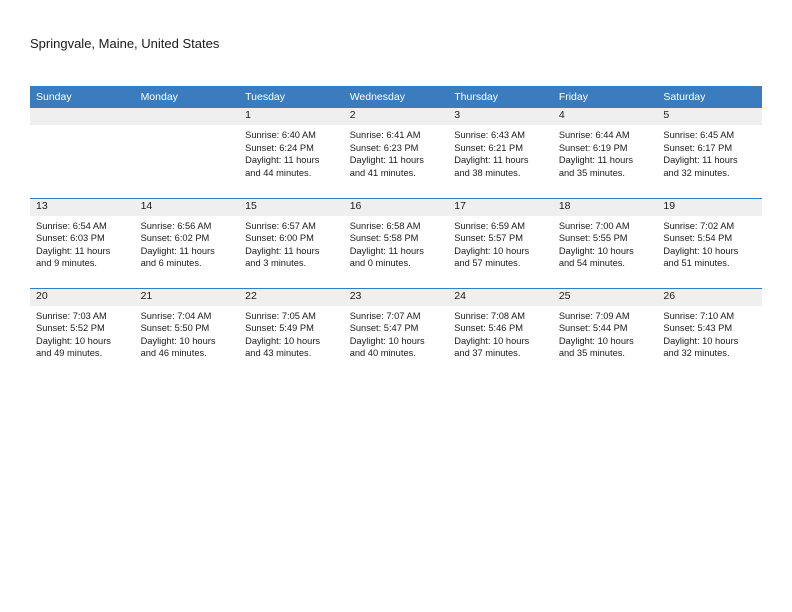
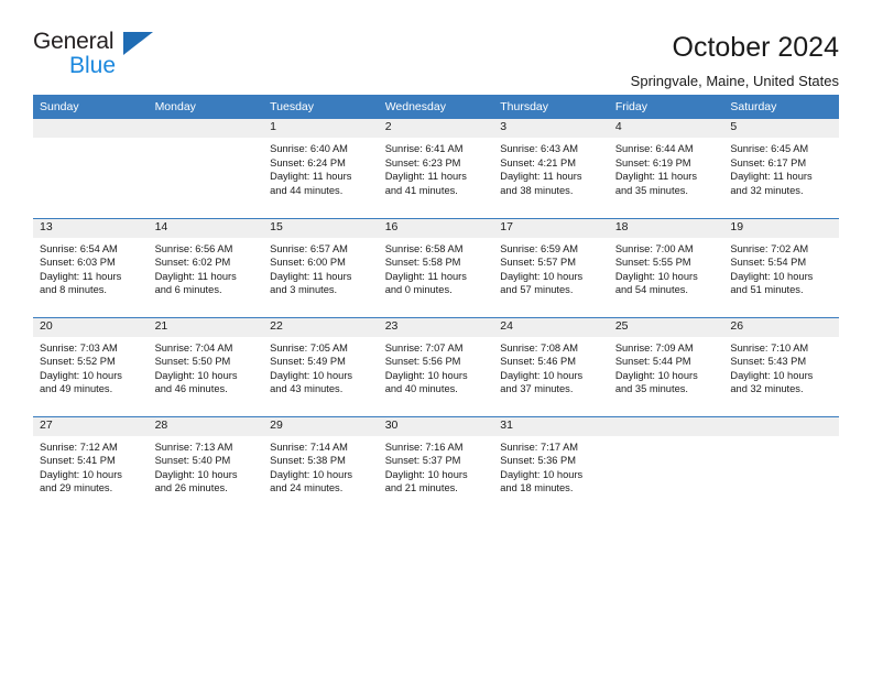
+ General
+ Blue
+ October 2024
  Springvale, Maine, United States
  Sunday	Monday	Tuesday	Wednesday	Thursday	Friday	Saturday
- 		1Sunrise: 6:40 AMSunset: 6:24 PMDaylight: 11 hoursand 44 minutes.	2Sunrise: 6:41 AMSunset: 6:23 PMDaylight: 11 hoursand 41 minutes.	3Sunrise: 6:43 AMSunset: 6:21 PMDaylight: 11 hoursand 38 minutes.	4Sunrise: 6:44 AMSunset: 6:19 PMDaylight: 11 hoursand 35 minutes.	5Sunrise: 6:45 AMSunset: 6:17 PMDaylight: 11 hoursand 32 minutes.
+ 		1Sunrise: 6:40 AMSunset: 6:24 PMDaylight: 11 hoursand 44 minutes.	2Sunrise: 6:41 AMSunset: 6:23 PMDaylight: 11 hoursand 41 minutes.	3Sunrise: 6:43 AMSunset: 4:21 PMDaylight: 11 hoursand 38 minutes.	4Sunrise: 6:44 AMSunset: 6:19 PMDaylight: 11 hoursand 35 minutes.	5Sunrise: 6:45 AMSunset: 6:17 PMDaylight: 11 hoursand 32 minutes.
- 13Sunrise: 6:54 AMSunset: 6:03 PMDaylight: 11 hoursand 9 minutes.	14Sunrise: 6:56 AMSunset: 6:02 PMDaylight: 11 hoursand 6 minutes.	15Sunrise: 6:57 AMSunset: 6:00 PMDaylight: 11 hoursand 3 minutes.	16Sunrise: 6:58 AMSunset: 5:58 PMDaylight: 11 hoursand 0 minutes.	17Sunrise: 6:59 AMSunset: 5:57 PMDaylight: 10 hoursand 57 minutes.	18Sunrise: 7:00 AMSunset: 5:55 PMDaylight: 10 hoursand 54 minutes.	19Sunrise: 7:02 AMSunset: 5:54 PMDaylight: 10 hoursand 51 minutes.
+ 13Sunrise: 6:54 AMSunset: 6:03 PMDaylight: 11 hoursand 8 minutes.	14Sunrise: 6:56 AMSunset: 6:02 PMDaylight: 11 hoursand 6 minutes.	15Sunrise: 6:57 AMSunset: 6:00 PMDaylight: 11 hoursand 3 minutes.	16Sunrise: 6:58 AMSunset: 5:58 PMDaylight: 11 hoursand 0 minutes.	17Sunrise: 6:59 AMSunset: 5:57 PMDaylight: 10 hoursand 57 minutes.	18Sunrise: 7:00 AMSunset: 5:55 PMDaylight: 10 hoursand 54 minutes.	19Sunrise: 7:02 AMSunset: 5:54 PMDaylight: 10 hoursand 51 minutes.
- 20Sunrise: 7:03 AMSunset: 5:52 PMDaylight: 10 hoursand 49 minutes.	21Sunrise: 7:04 AMSunset: 5:50 PMDaylight: 10 hoursand 46 minutes.	22Sunrise: 7:05 AMSunset: 5:49 PMDaylight: 10 hoursand 43 minutes.	23Sunrise: 7:07 AMSunset: 5:47 PMDaylight: 10 hoursand 40 minutes.	24Sunrise: 7:08 AMSunset: 5:46 PMDaylight: 10 hoursand 37 minutes.	25Sunrise: 7:09 AMSunset: 5:44 PMDaylight: 10 hoursand 35 minutes.	26Sunrise: 7:10 AMSunset: 5:43 PMDaylight: 10 hoursand 32 minutes.
+ 20Sunrise: 7:03 AMSunset: 5:52 PMDaylight: 10 hoursand 49 minutes.	21Sunrise: 7:04 AMSunset: 5:50 PMDaylight: 10 hoursand 46 minutes.	22Sunrise: 7:05 AMSunset: 5:49 PMDaylight: 10 hoursand 43 minutes.	23Sunrise: 7:07 AMSunset: 5:56 PMDaylight: 10 hoursand 40 minutes.	24Sunrise: 7:08 AMSunset: 5:46 PMDaylight: 10 hoursand 37 minutes.	25Sunrise: 7:09 AMSunset: 5:44 PMDaylight: 10 hoursand 35 minutes.	26Sunrise: 7:10 AMSunset: 5:43 PMDaylight: 10 hoursand 32 minutes.
+ 27Sunrise: 7:12 AMSunset: 5:41 PMDaylight: 10 hoursand 29 minutes.	28Sunrise: 7:13 AMSunset: 5:40 PMDaylight: 10 hoursand 26 minutes.	29Sunrise: 7:14 AMSunset: 5:38 PMDaylight: 10 hoursand 24 minutes.	30Sunrise: 7:16 AMSunset: 5:37 PMDaylight: 10 hoursand 21 minutes.	31Sunrise: 7:17 AMSunset: 5:36 PMDaylight: 10 hoursand 18 minutes.
